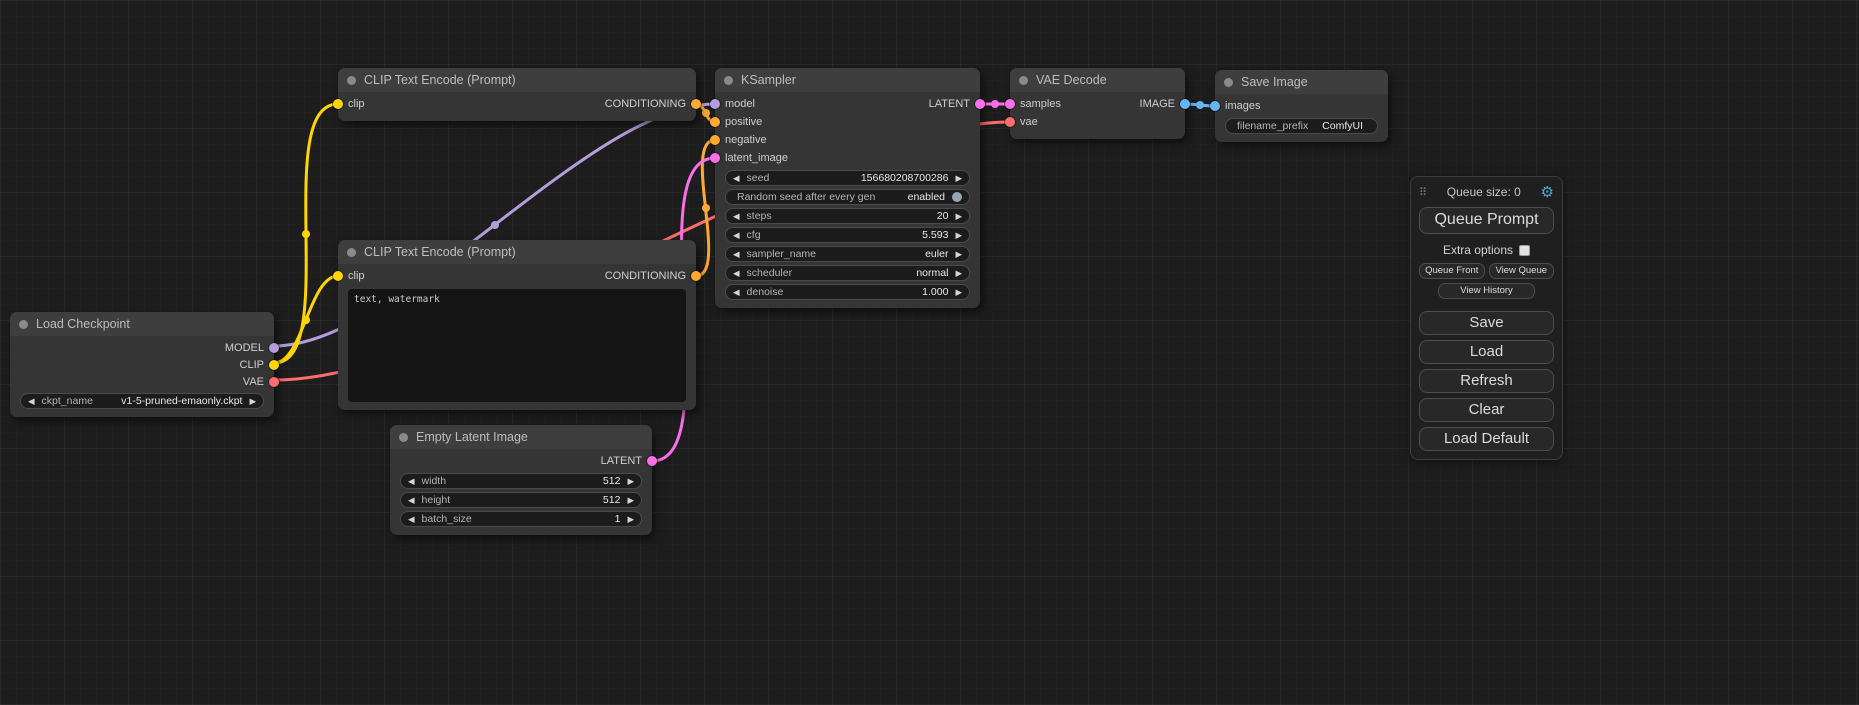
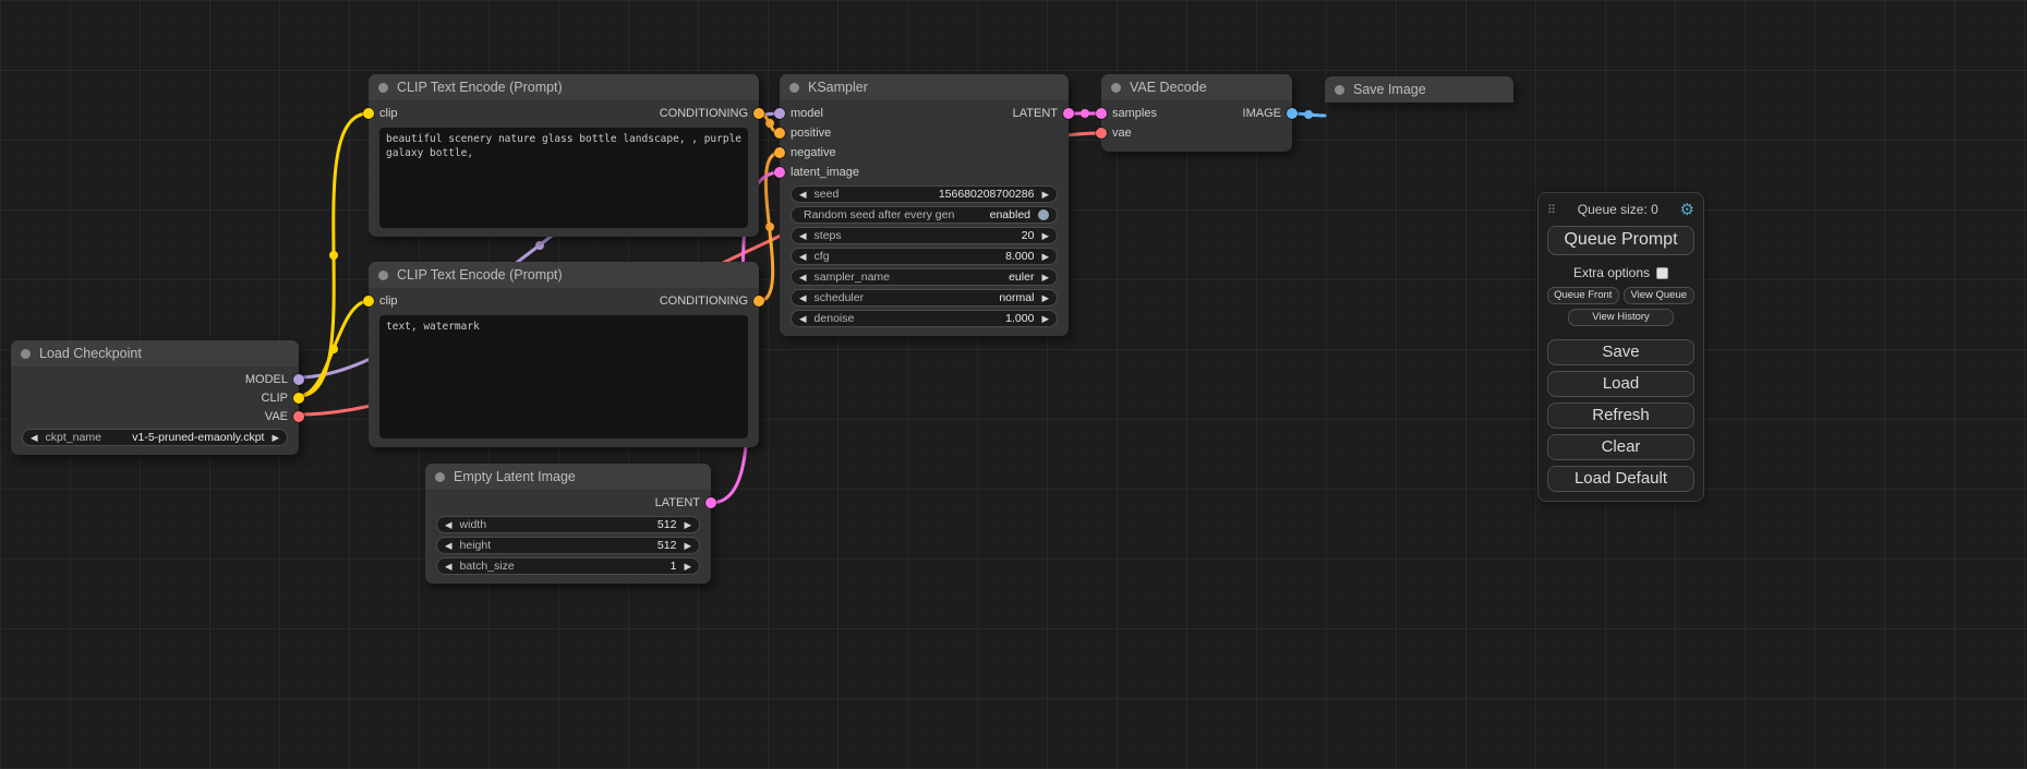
  Load Checkpoint
  MODEL
  CLIP
  VAE
  ◀
  ckpt_name
  v1-5-pruned-emaonly.ckpt
  ▶
  CLIP Text Encode (Prompt)
  clip
  CONDITIONING
+ beautiful scenery nature glass bottle landscape, , purple galaxy bottle,
  CLIP Text Encode (Prompt)
  clip
  CONDITIONING
  text, watermark
  Empty Latent Image
  LATENT
  ◀
  width
  512
  ▶
  ◀
  height
  512
  ▶
  ◀
  batch_size
  1
  ▶
  KSampler
  model
  LATENT
  positive
  negative
  latent_image
  ◀
  seed
  156680208700286
  ▶
  Random seed after every gen
  enabled
  ◀
  steps
  20
  ▶
  ◀
  cfg
- 5.593
+ 8.000
  ▶
  ◀
  sampler_name
  euler
  ▶
  ◀
  scheduler
  normal
  ▶
  ◀
  denoise
  1.000
  ▶
  VAE Decode
  samples
  IMAGE
  vae
  Save Image
- images
- filename_prefix
- ComfyUI
  ⠿
  Queue size: 0
  ⚙
  Queue Prompt
  Extra options
  Queue Front
  View Queue
  View History
  Save
  Load
  Refresh
  Clear
  Load Default
